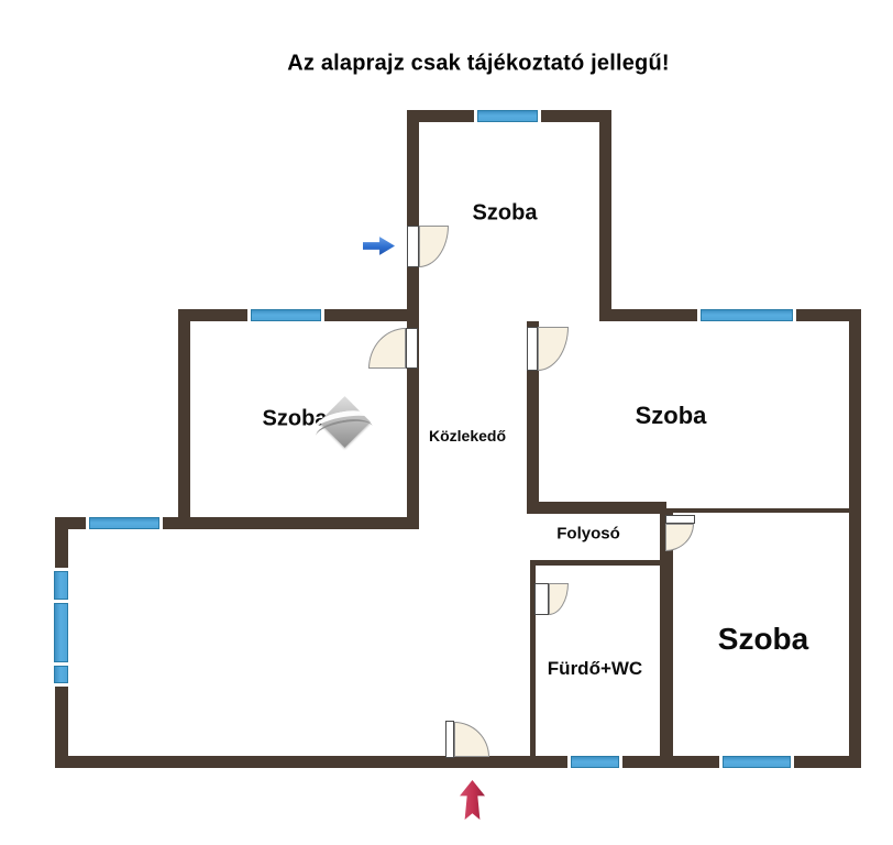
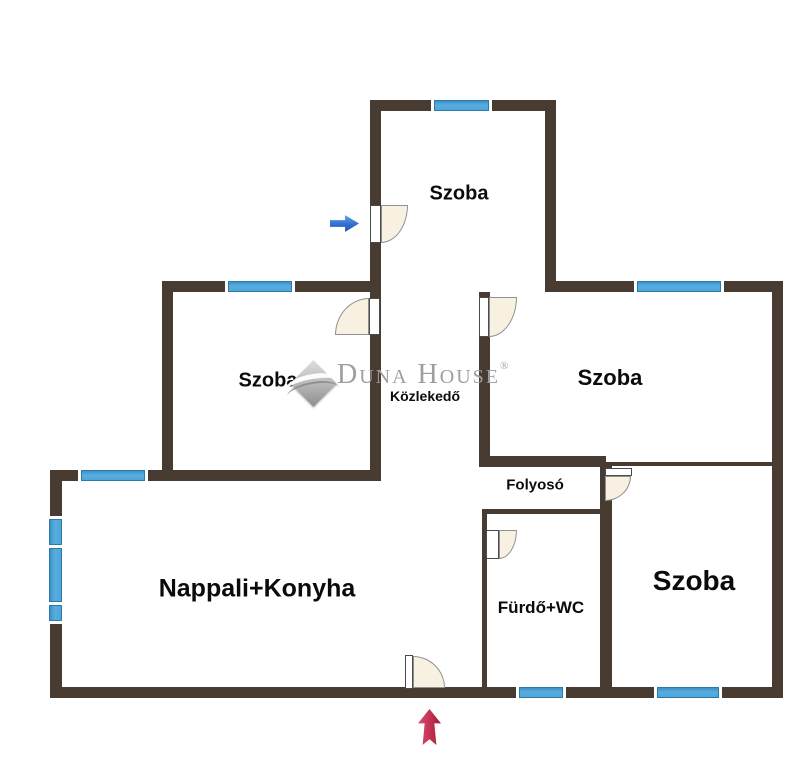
- Az alaprajz csak tájékoztató jellegű!
  Szoba
  Szob
  Szoba
  Szoba
  Közlekedő
  Folyosó
+ Nappali+Konyha
  Fürdő+WC
+ Duna House®
